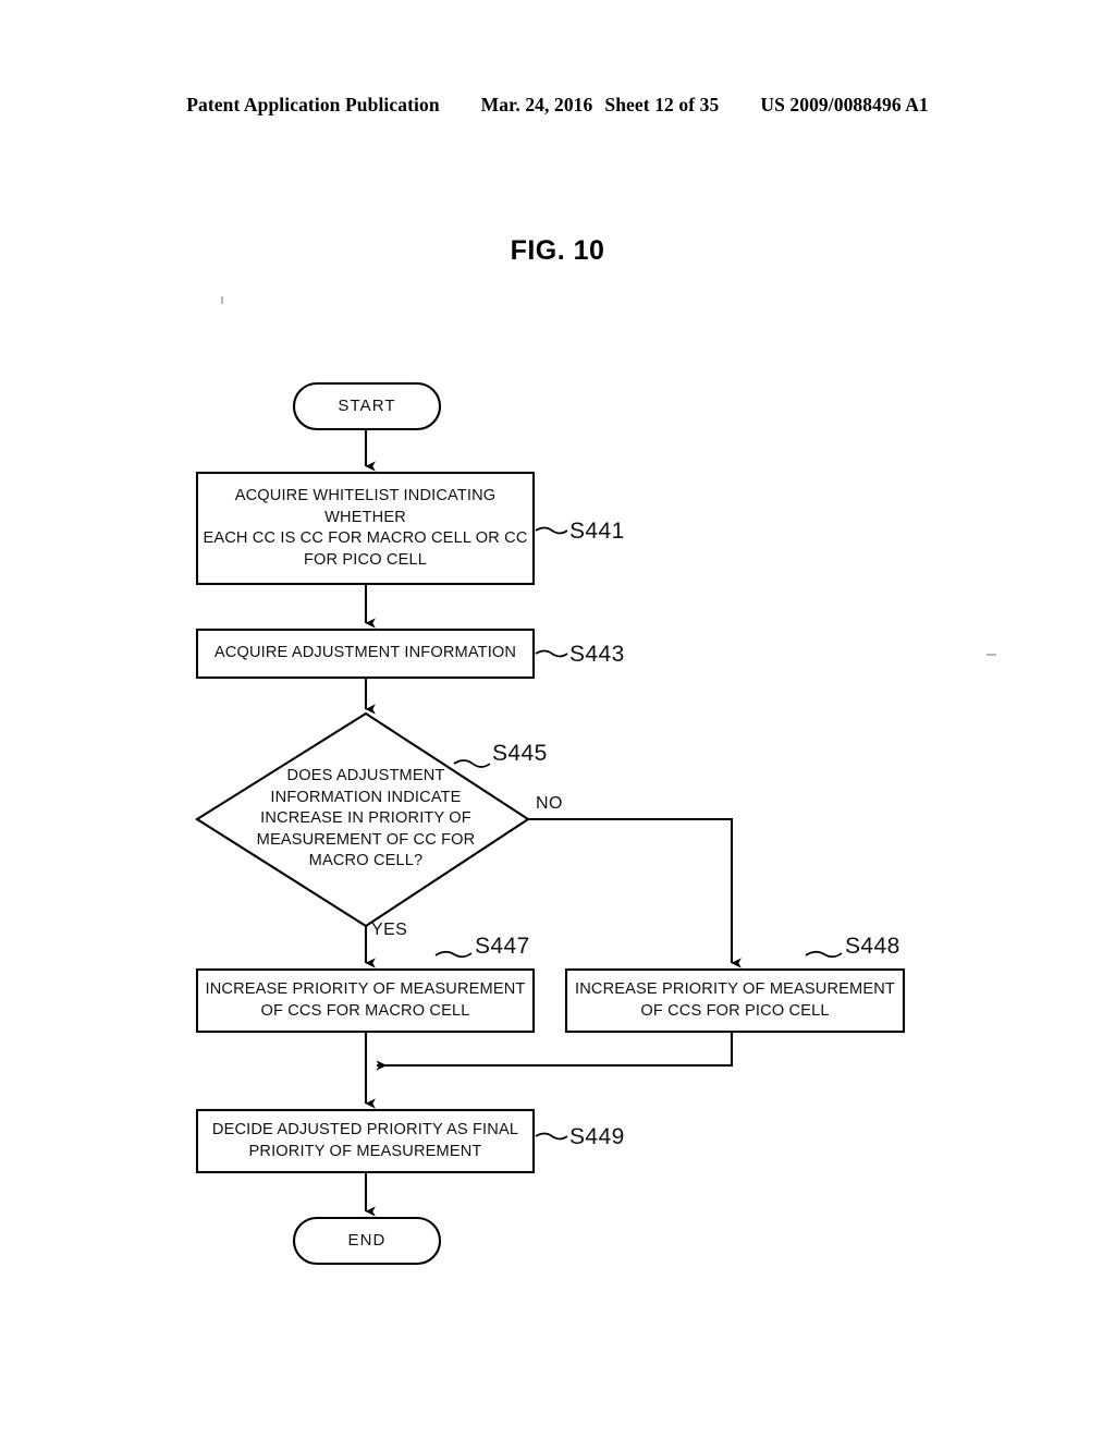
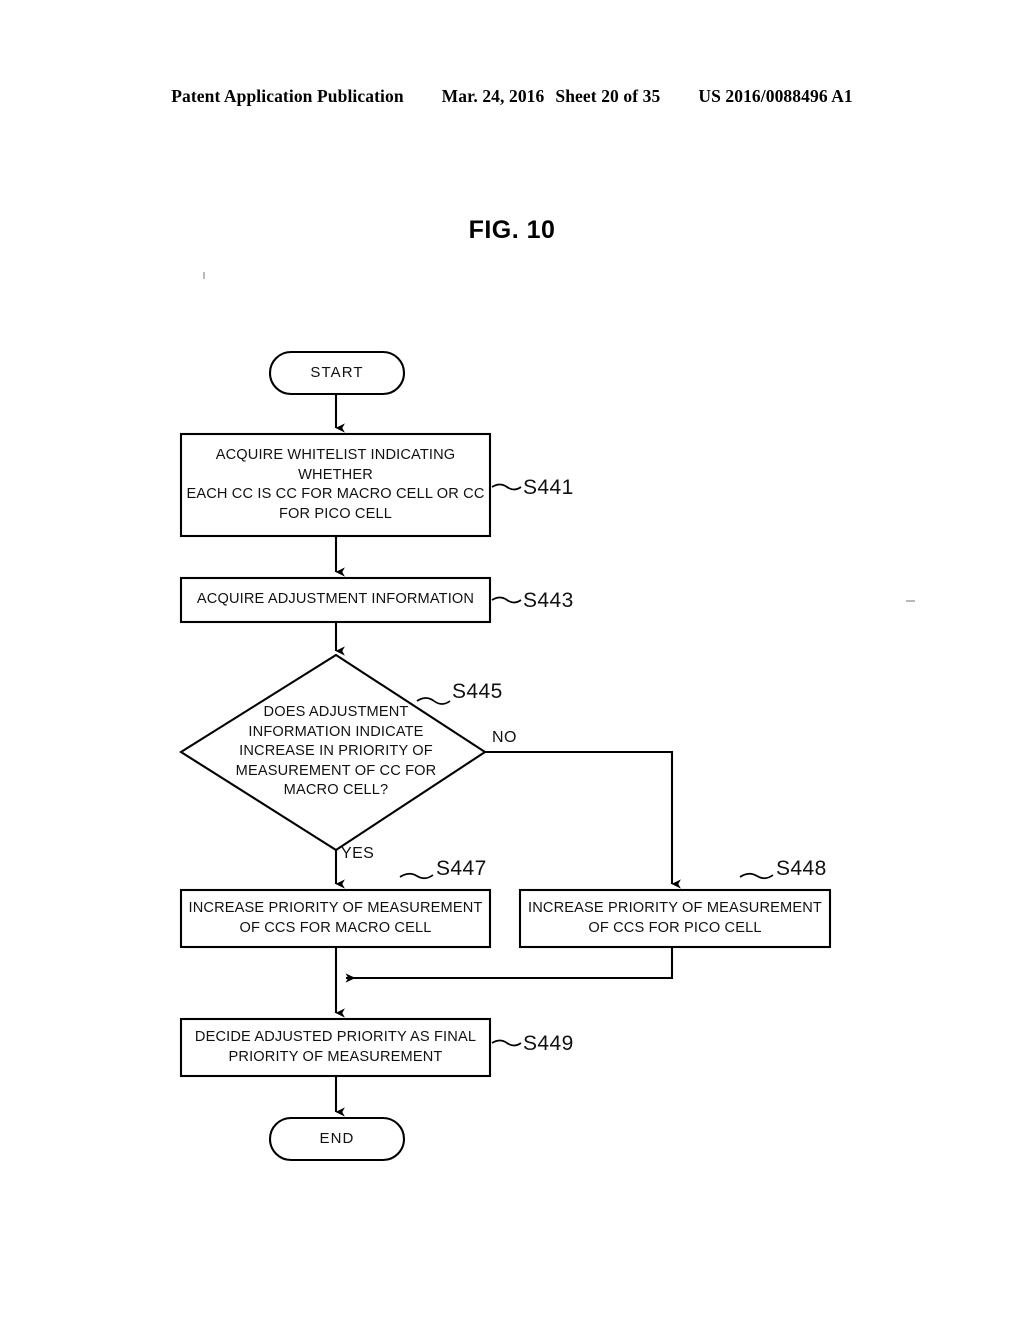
  Patent Application Publication
  Mar. 24, 2016
- Sheet 12 of 35
+ Sheet 20 of 35
- US 2009/0088496 A1
+ US 2016/0088496 A1
  FIG. 10
  START
  ACQUIRE WHITELIST INDICATING WHETHER
  EACH CC IS CC FOR MACRO CELL OR CC
  FOR PICO CELL
  ACQUIRE ADJUSTMENT INFORMATION
  DOES ADJUSTMENT
  INFORMATION INDICATE
  INCREASE IN PRIORITY OF
  MEASUREMENT OF CC FOR
  MACRO CELL?
  INCREASE PRIORITY OF MEASUREMENT
  OF CCS FOR MACRO CELL
  INCREASE PRIORITY OF MEASUREMENT
  OF CCS FOR PICO CELL
  DECIDE ADJUSTED PRIORITY AS FINAL
  PRIORITY OF MEASUREMENT
  END
  S441
  S443
  S445
  S447
  S448
  S449
  YES
  NO
